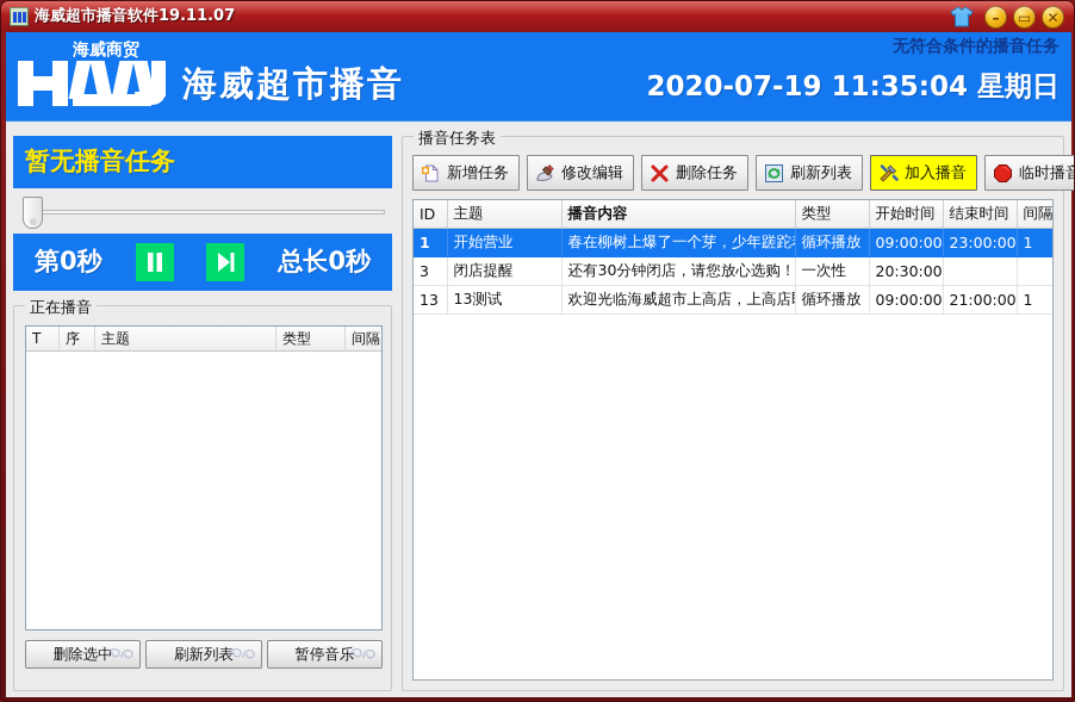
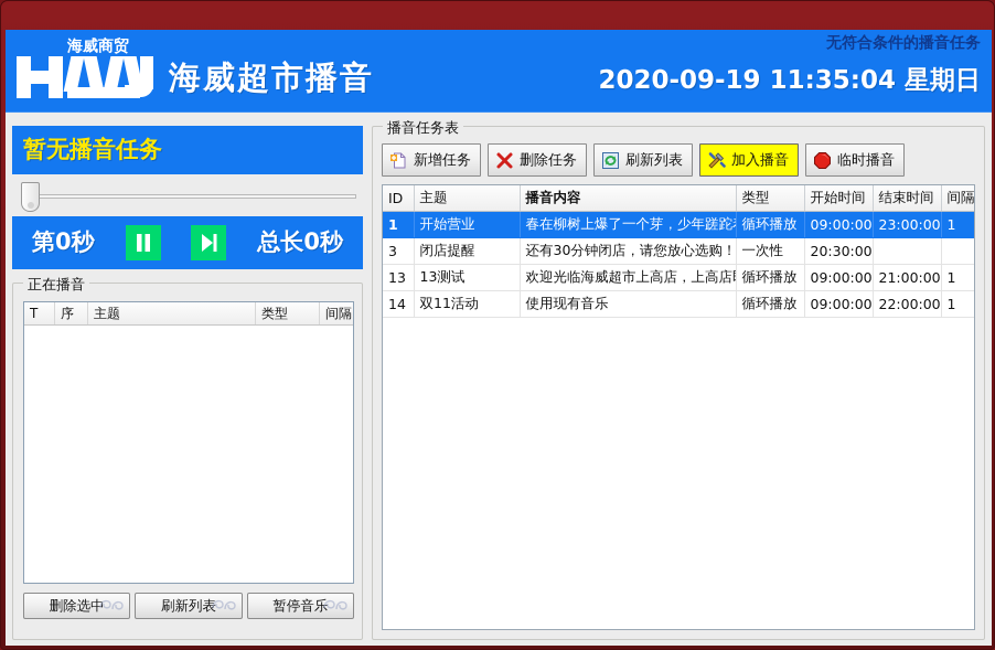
- 海威超市播音软件19.11.07
- –
- ▭
- ✕
  海威商贸
  海威超市播音
  无符合条件的播音任务
- 2020-07-19 11:35:04 星期日
+ 2020-09-19 11:35:04 星期日
  暂无播音任务
  第0秒
  总长0秒
  正在播音
  T
  序
  主题
  类型
  间隔
  删除选中
  刷新列表
  暂停音乐
  播音任务表
  新增任务
- 修改编辑
  删除任务
  刷新列表
  加入播音
  临时播音
  ID	主题	播音内容	类型	开始时间	结束时间	间隔
  1	开始营业	春在柳树上爆了一个芽，少年蹉跎	循环播放	09:00:00	23:00:00	1
  3	闭店提醒	还有30分钟闭店，请您放心选购！	一次性	20:30:00
  13	13测试	欢迎光临海威超市上高店，上高店	循环播放	09:00:00	21:00:00	1
+ 14	双11活动	使用现有音乐	循环播放	09:00:00	22:00:00	1
